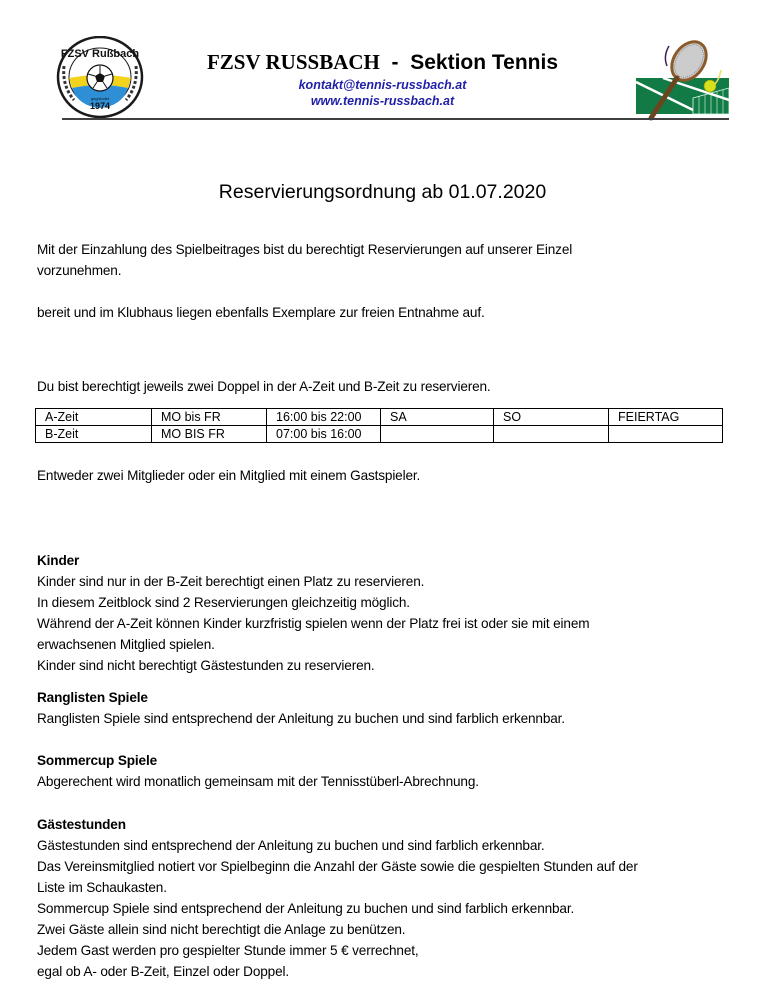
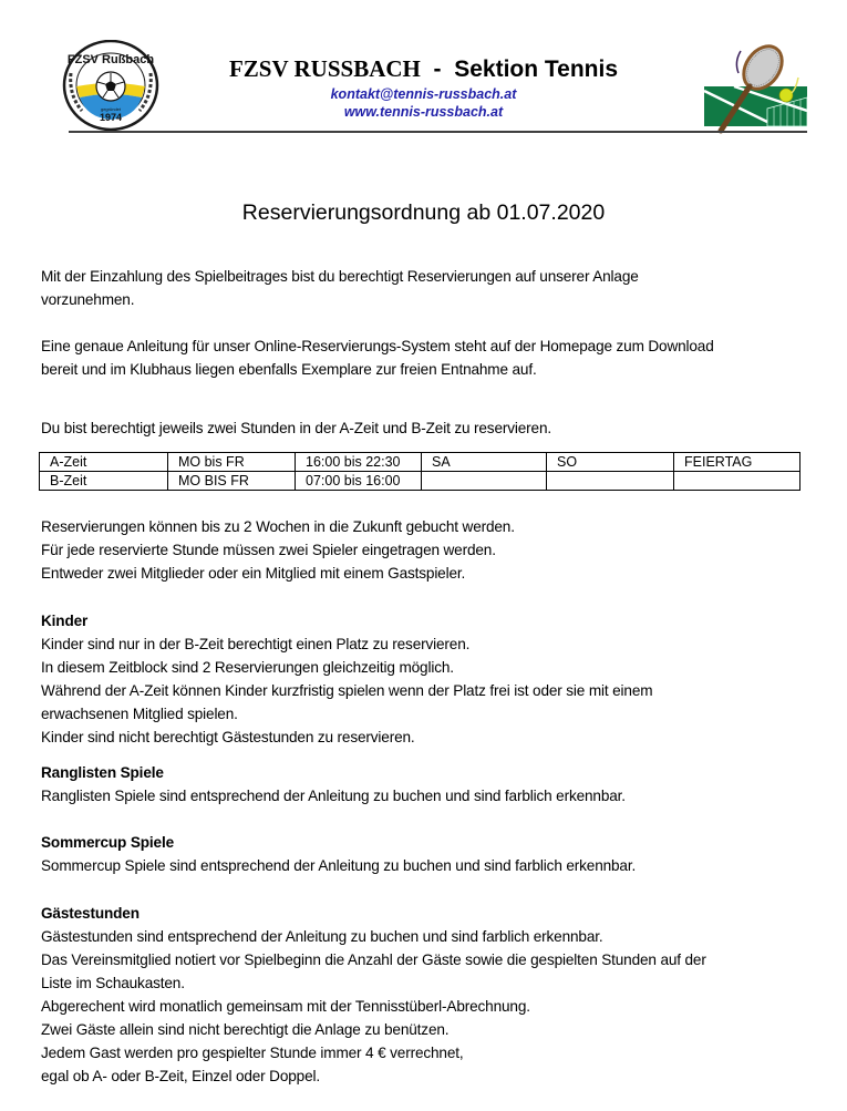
  FZSV Rußbach
  1974
  FZSV RUSSBACH - Sektion Tennis
  kontakt@tennis-russbach.at
  www.tennis-russbach.at
  Reservierungsordnung ab 01.07.2020
- Mit der Einzahlung des Spielbeitrages bist du berechtigt Reservierungen auf unserer Einzel
+ Mit der Einzahlung des Spielbeitrages bist du berechtigt Reservierungen auf unserer Anlage
  vorzunehmen.
+ Eine genaue Anleitung für unser Online-Reservierungs-System steht auf der Homepage zum Download
  bereit und im Klubhaus liegen ebenfalls Exemplare zur freien Entnahme auf.
- Du bist berechtigt jeweils zwei Doppel in der A-Zeit und B-Zeit zu reservieren.
+ Du bist berechtigt jeweils zwei Stunden in der A-Zeit und B-Zeit zu reservieren.
- A-Zeit	MO bis FR	16:00 bis 22:00	SA	SO	FEIERTAG
+ A-Zeit	MO bis FR	16:00 bis 22:30	SA	SO	FEIERTAG
  B-Zeit	MO BIS FR	07:00 bis 16:00
+ Reservierungen können bis zu 2 Wochen in die Zukunft gebucht werden.
+ Für jede reservierte Stunde müssen zwei Spieler eingetragen werden.
  Entweder zwei Mitglieder oder ein Mitglied mit einem Gastspieler.
  Kinder
  Kinder sind nur in der B-Zeit berechtigt einen Platz zu reservieren.
  In diesem Zeitblock sind 2 Reservierungen gleichzeitig möglich.
  Während der A-Zeit können Kinder kurzfristig spielen wenn der Platz frei ist oder sie mit einem
  erwachsenen Mitglied spielen.
  Kinder sind nicht berechtigt Gästestunden zu reservieren.
  Ranglisten Spiele
  Ranglisten Spiele sind entsprechend der Anleitung zu buchen und sind farblich erkennbar.
  Sommercup Spiele
- Abgerechent wird monatlich gemeinsam mit der Tennisstüberl-Abrechnung.
+ Sommercup Spiele sind entsprechend der Anleitung zu buchen und sind farblich erkennbar.
  Gästestunden
  Gästestunden sind entsprechend der Anleitung zu buchen und sind farblich erkennbar.
  Das Vereinsmitglied notiert vor Spielbeginn die Anzahl der Gäste sowie die gespielten Stunden auf der
  Liste im Schaukasten.
- Sommercup Spiele sind entsprechend der Anleitung zu buchen und sind farblich erkennbar.
+ Abgerechent wird monatlich gemeinsam mit der Tennisstüberl-Abrechnung.
  Zwei Gäste allein sind nicht berechtigt die Anlage zu benützen.
- Jedem Gast werden pro gespielter Stunde immer 5 € verrechnet,
+ Jedem Gast werden pro gespielter Stunde immer 4 € verrechnet,
  egal ob A- oder B-Zeit, Einzel oder Doppel.
